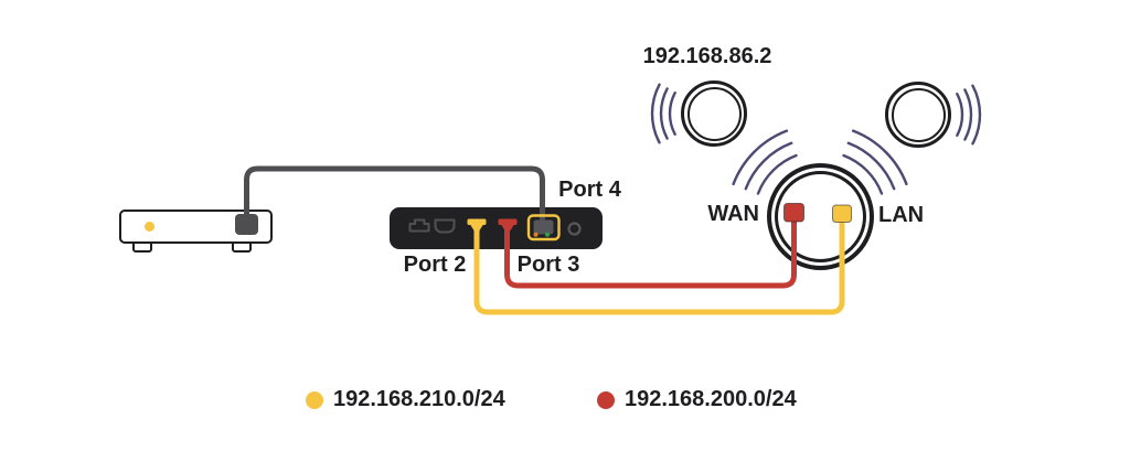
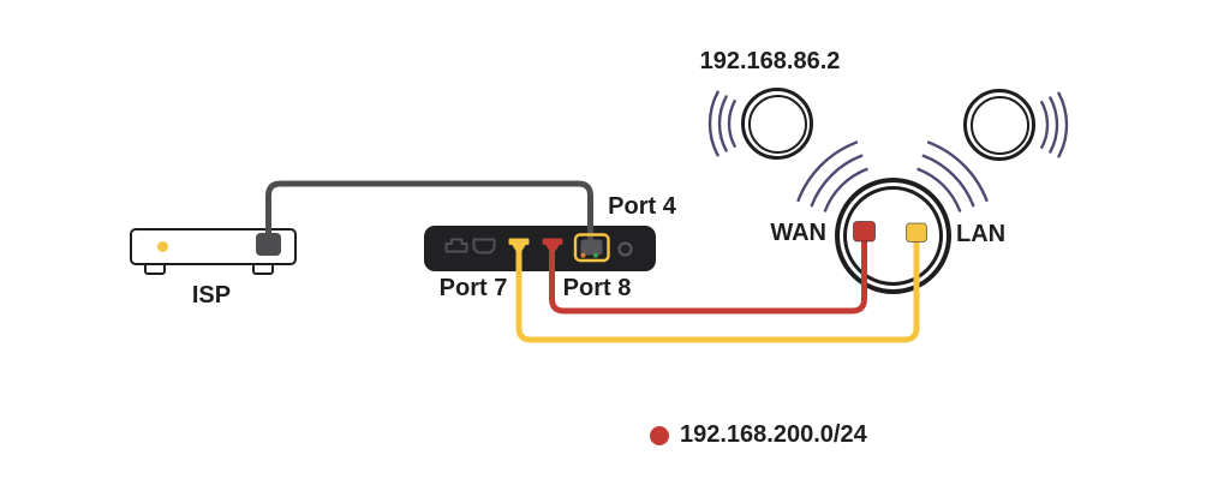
+ ISP
- Port 2
+ Port 7
- Port 3
+ Port 8
  Port 4
  WAN
  LAN
  192.168.86.2
- 192.168.210.0/24
  192.168.200.0/24
